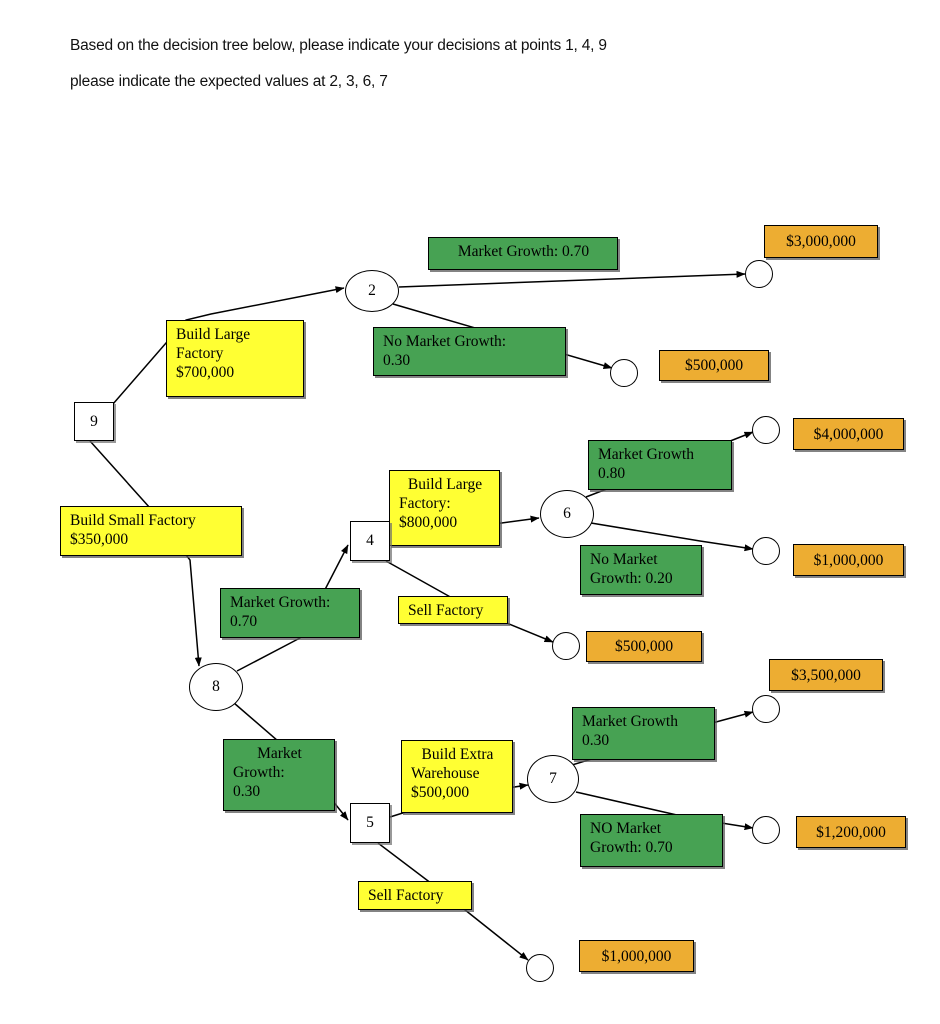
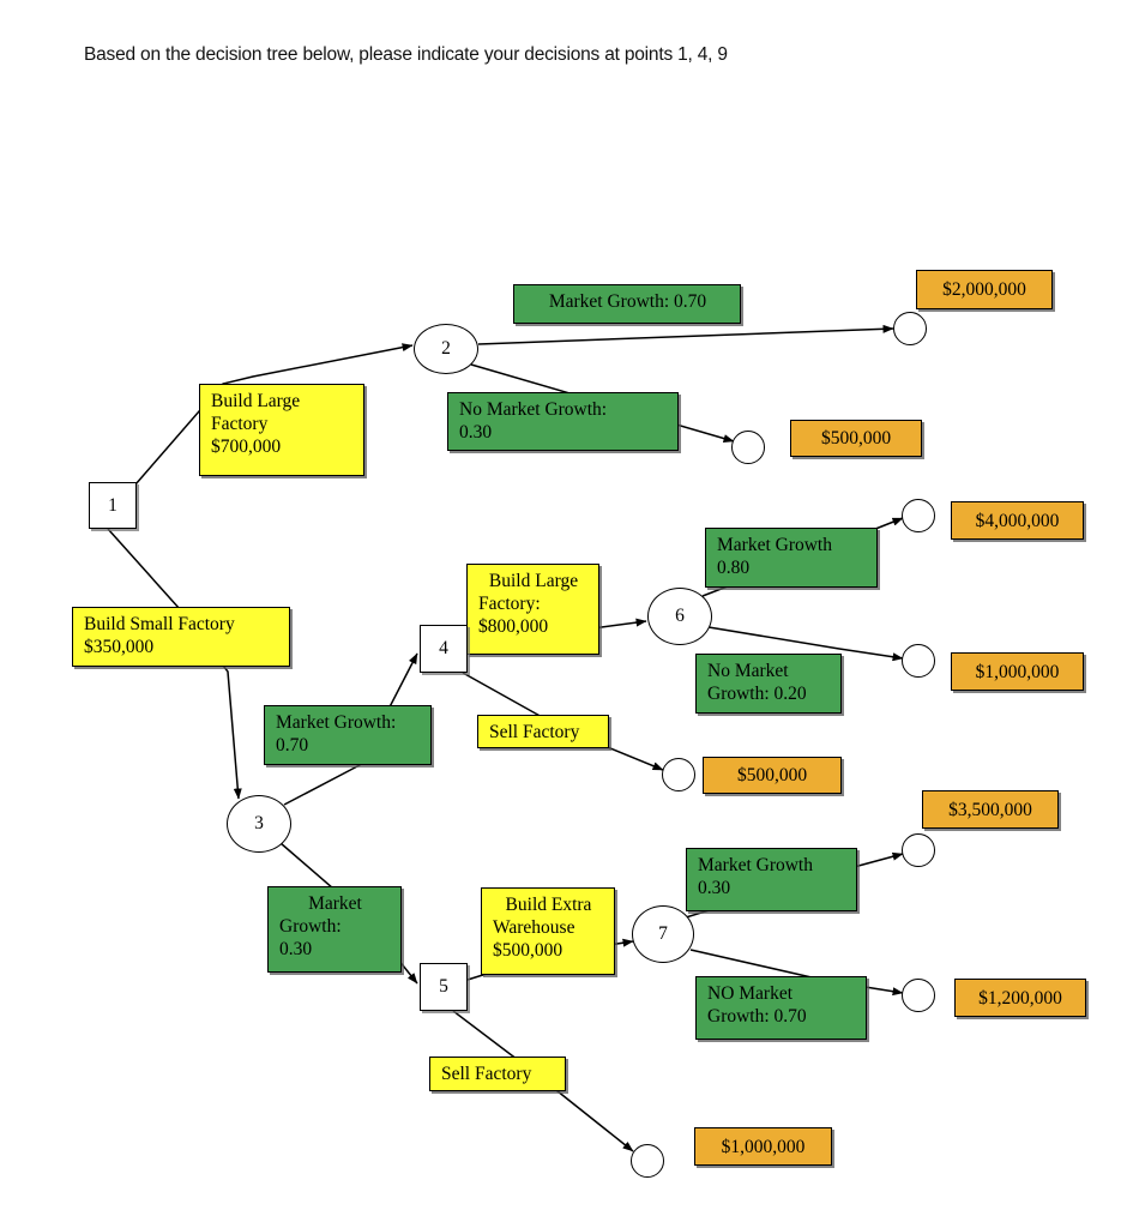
  Based on the decision tree below, please indicate your decisions at points 1, 4, 9
- please indicate the expected values at 2, 3, 6, 7
  Build Large
  Factory
  $700,000
  Build Small Factory
  $350,000
  Build Large
  Factory:
  $800,000
  Sell Factory
  Build Extra
  Warehouse
  $500,000
  Sell Factory
  Market Growth: 0.70
  No Market Growth:
  0.30
  Market Growth:
  0.70
  Market
  Growth:
  0.30
  Market Growth
  0.80
  No Market
  Growth: 0.20
  Market Growth
  0.30
  NO Market
  Growth: 0.70
- $3,000,000
+ $2,000,000
  $500,000
  $4,000,000
  $1,000,000
  $500,000
  $3,500,000
  $1,200,000
  $1,000,000
- 9
+ 1
  4
  5
  2
- 8
+ 3
  6
  7
